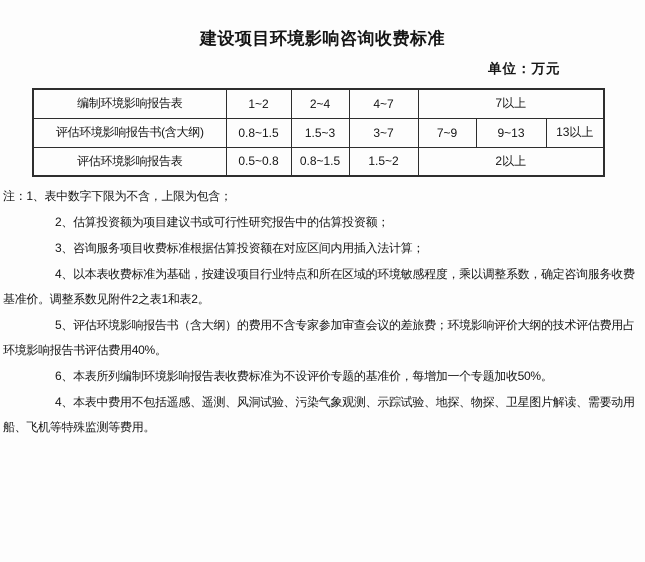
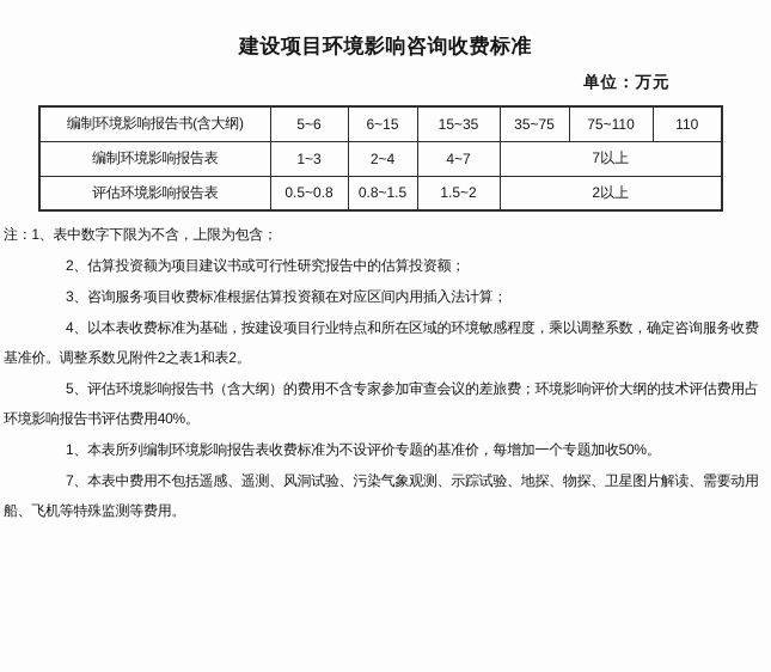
  建设项目环境影响咨询收费标准
  单位：万元
+ 编制环境影响报告书(含大纲)	5~6	6~15	15~35	35~75	75~110	110
- 编制环境影响报告表	1~2	2~4	4~7	7以上
+ 编制环境影响报告表	1~3	2~4	4~7	7以上
- 评估环境影响报告书(含大纲)	0.8~1.5	1.5~3	3~7	7~9	9~13	13以上
  评估环境影响报告表	0.5~0.8	0.8~1.5	1.5~2	2以上
  注：1、表中数字下限为不含，上限为包含；
  2、估算投资额为项目建议书或可行性研究报告中的估算投资额；
  3、咨询服务项目收费标准根据估算投资额在对应区间内用插入法计算；
  4、以本表收费标准为基础，按建设项目行业特点和所在区域的环境敏感程度，乘以调整系数，确定咨询服务收费基准价。调整系数见附件2之表1和表2。
  5、评估环境影响报告书（含大纲）的费用不含专家参加审查会议的差旅费；环境影响评价大纲的技术评估费用占环境影响报告书评估费用40%。
- 6、本表所列编制环境影响报告表收费标准为不设评价专题的基准价，每增加一个专题加收50%。
+ 1、本表所列编制环境影响报告表收费标准为不设评价专题的基准价，每增加一个专题加收50%。
- 4、本表中费用不包括遥感、遥测、风洞试验、污染气象观测、示踪试验、地探、物探、卫星图片解读、需要动用船、飞机等特殊监测等费用。
+ 7、本表中费用不包括遥感、遥测、风洞试验、污染气象观测、示踪试验、地探、物探、卫星图片解读、需要动用船、飞机等特殊监测等费用。
